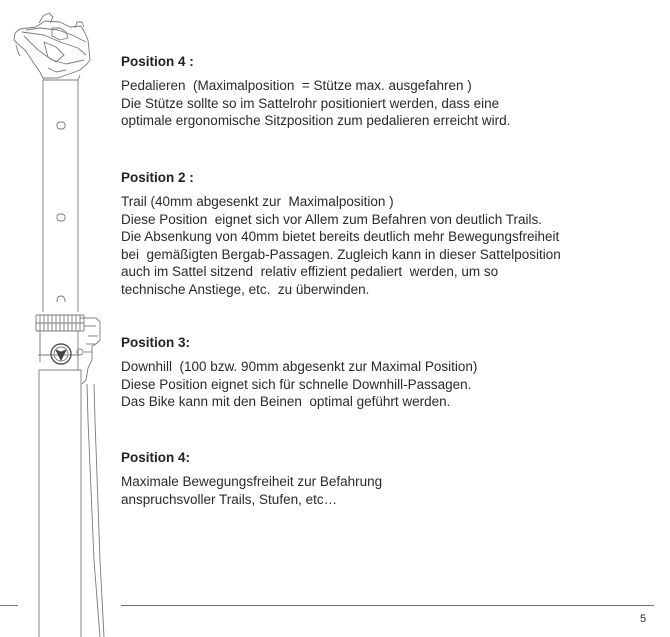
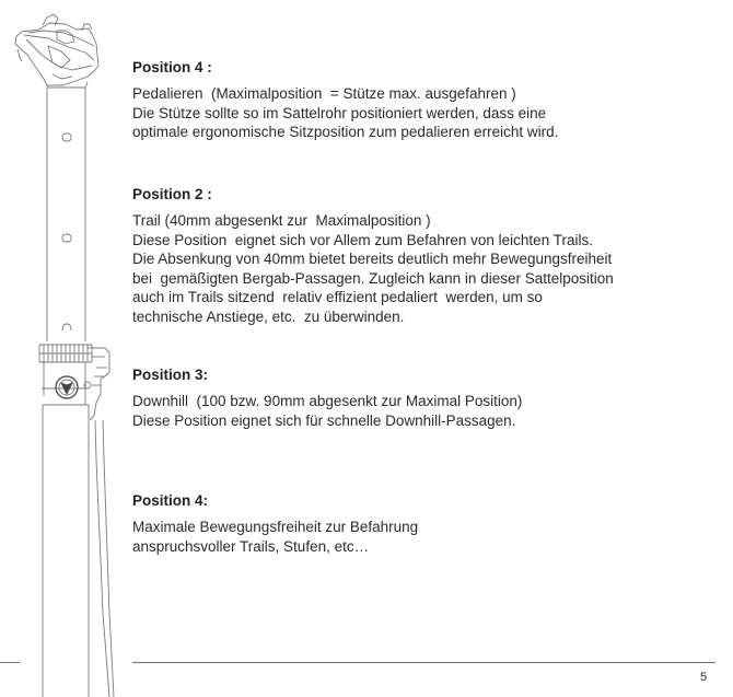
  Position 4 :
  Pedalieren (Maximalposition = Stütze max. ausgefahren )
  Die Stütze sollte so im Sattelrohr positioniert werden, dass eine
  optimale ergonomische Sitzposition zum pedalieren erreicht wird.
  Position 2 :
  Trail (40mm abgesenkt zur Maximalposition )
- Diese Position eignet sich vor Allem zum Befahren von deutlich Trails.
+ Diese Position eignet sich vor Allem zum Befahren von leichten Trails.
  Die Absenkung von 40mm bietet bereits deutlich mehr Bewegungsfreiheit
  bei gemäßigten Bergab-Passagen. Zugleich kann in dieser Sattelposition
- auch im Sattel sitzend relativ effizient pedaliert werden, um so
+ auch im Trails sitzend relativ effizient pedaliert werden, um so
  technische Anstiege, etc. zu überwinden.
  Position 3:
  Downhill (100 bzw. 90mm abgesenkt zur Maximal Position)
  Diese Position eignet sich für schnelle Downhill-Passagen.
- Das Bike kann mit den Beinen optimal geführt werden.
  Position 4:
  Maximale Bewegungsfreiheit zur Befahrung
  anspruchsvoller Trails, Stufen, etc…
  5
